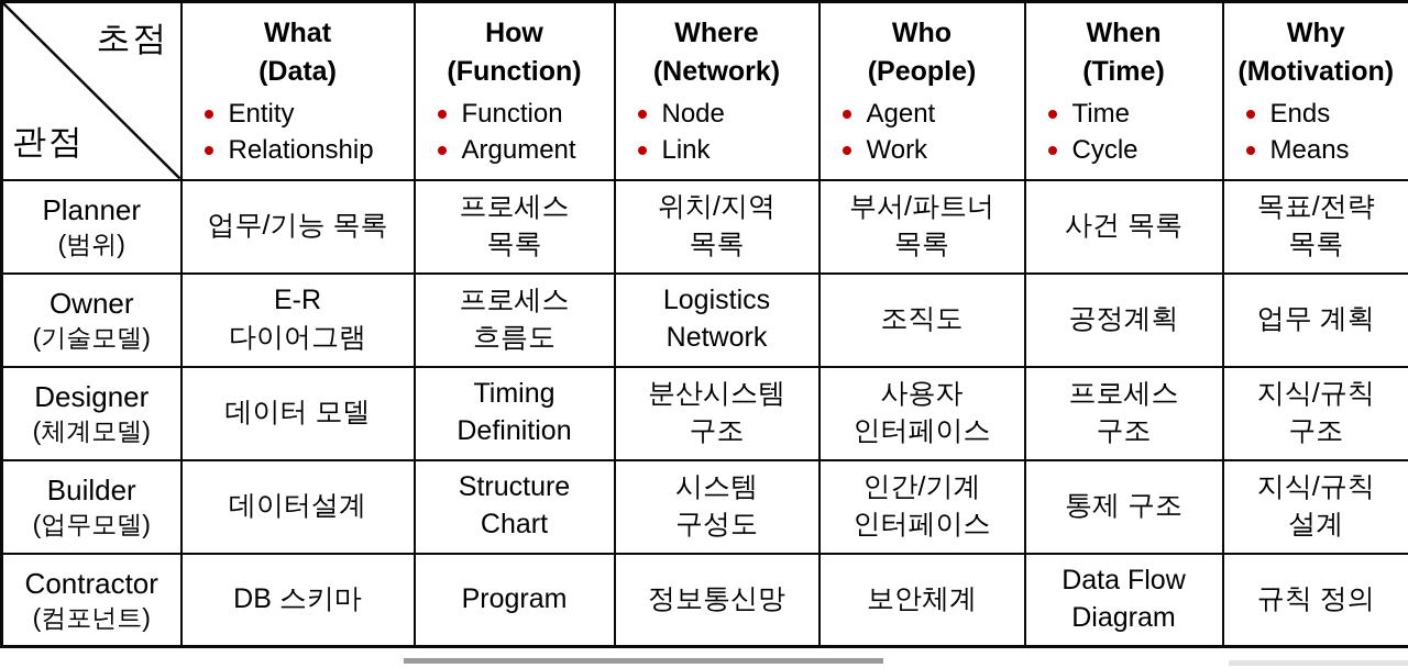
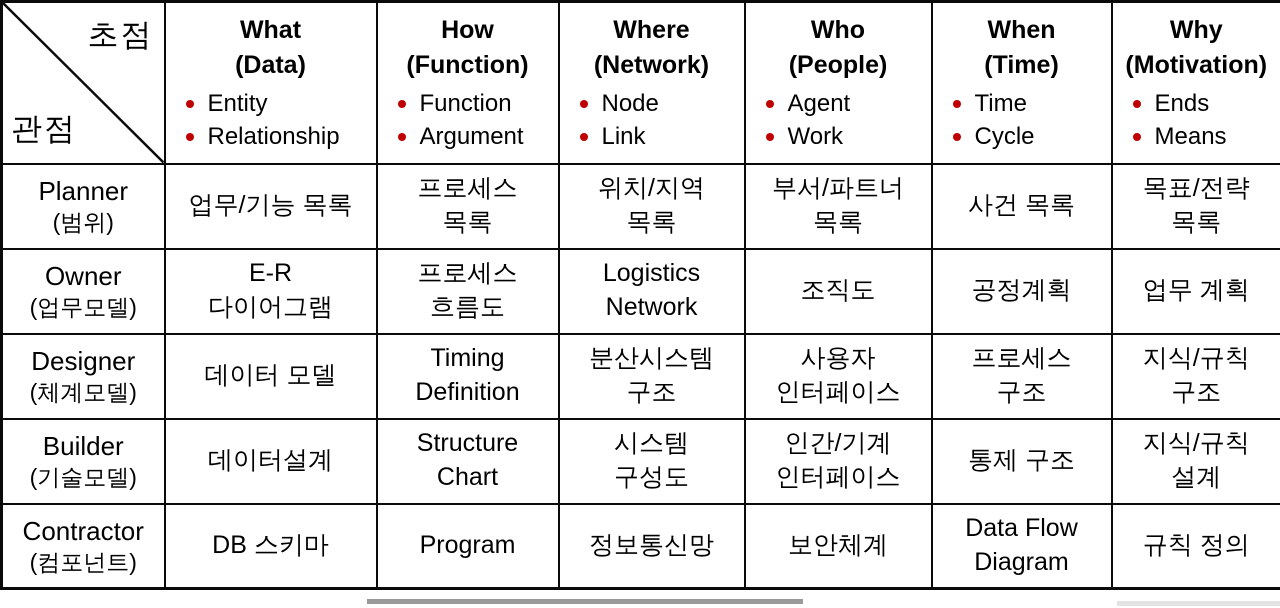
  초점 관점	What (Data) Entity Relationship	How (Function) Function Argument	Where (Network) Node Link	Who (People) Agent Work	When (Time) Time Cycle	Why (Motivation) Ends Means
  Planner (범위)	업무/기능 목록	프로세스 목록	위치/지역 목록	부서/파트너 목록	사건 목록	목표/전략 목록
- Owner (기술모델)	E-R 다이어그램	프로세스 흐름도	Logistics Network	조직도	공정계획	업무 계획
+ Owner (업무모델)	E-R 다이어그램	프로세스 흐름도	Logistics Network	조직도	공정계획	업무 계획
  Designer (체계모델)	데이터 모델	Timing Definition	분산시스템 구조	사용자 인터페이스	프로세스 구조	지식/규칙 구조
- Builder (업무모델)	데이터설계	Structure Chart	시스템 구성도	인간/기계 인터페이스	통제 구조	지식/규칙 설계
+ Builder (기술모델)	데이터설계	Structure Chart	시스템 구성도	인간/기계 인터페이스	통제 구조	지식/규칙 설계
  Contractor (컴포넌트)	DB 스키마	Program	정보통신망	보안체계	Data Flow Diagram	규칙 정의
